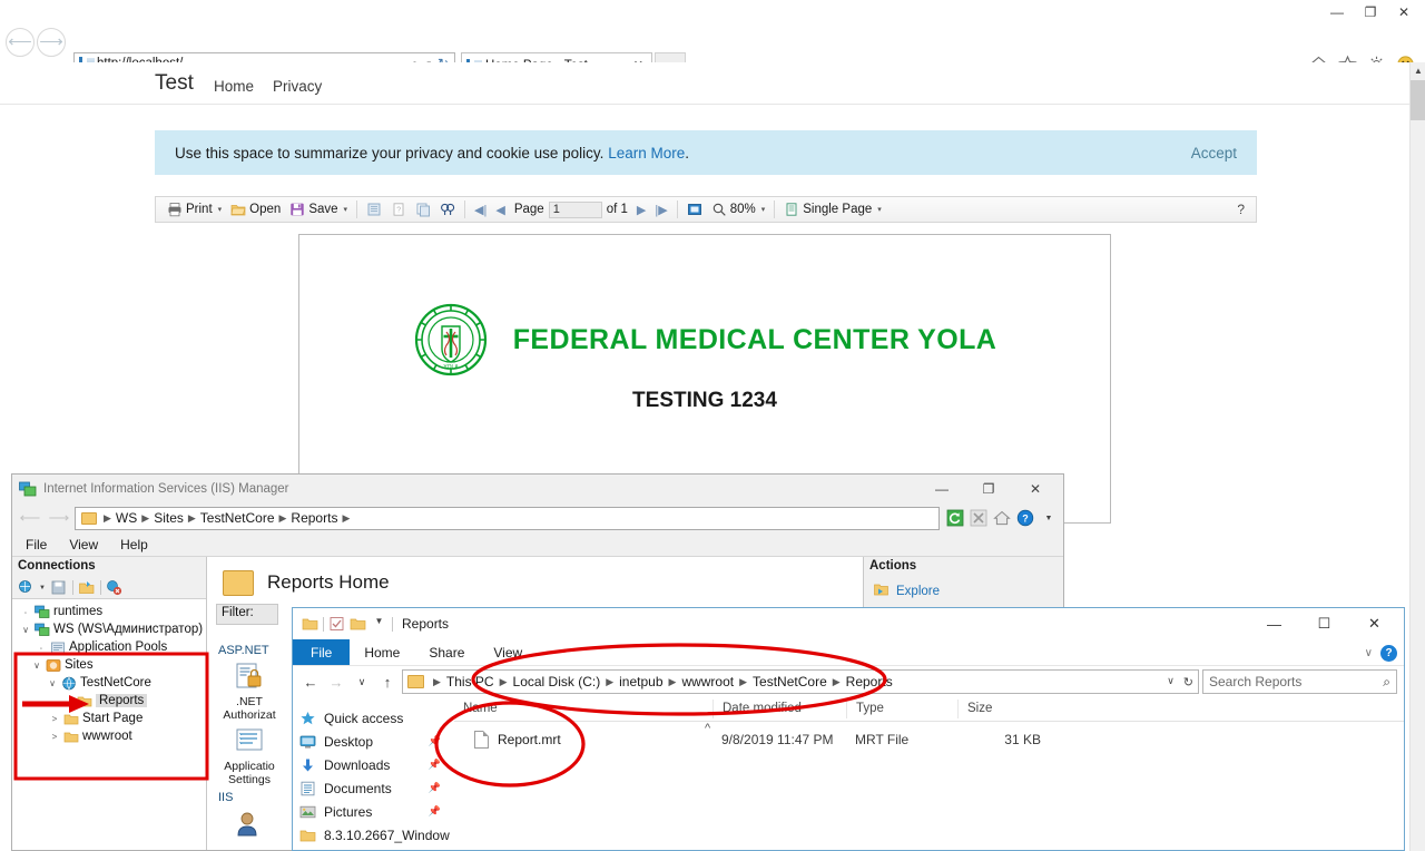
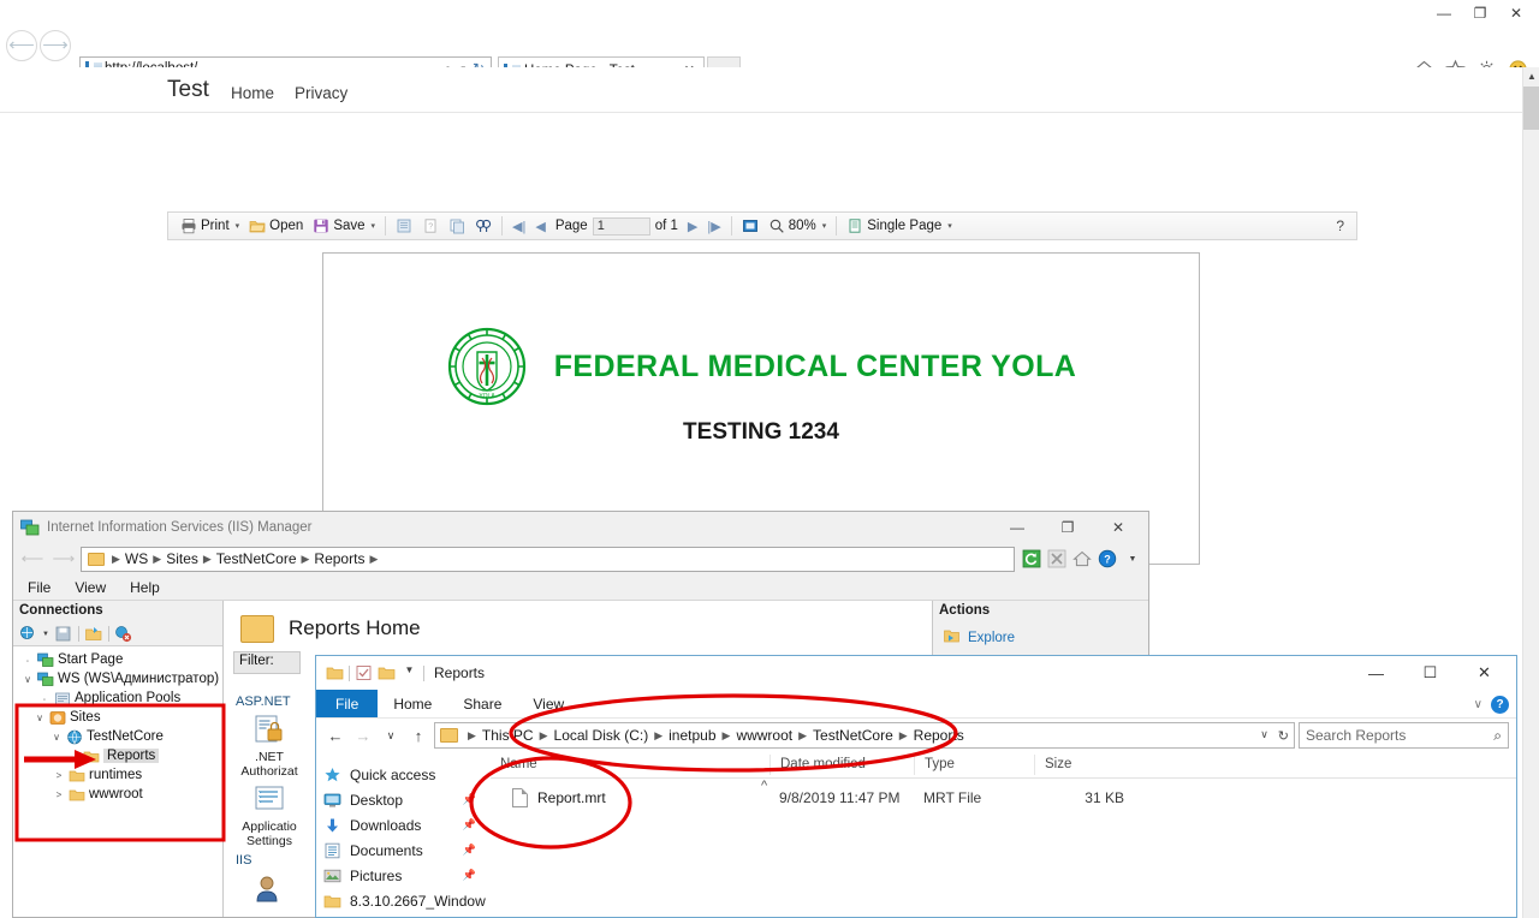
  —
  ❐
  ✕
  ⟵
  ⟶
  Test
  Home
  Privacy
- Use this space to summarize your privacy and cookie use policy. Learn More.
- Accept
  Print
  Open
  Save
  ◀|
  ◀
  Page
  1
  of 1
  ▶
  |▶
  80%
  Single Page
  ?
  FEDERAL MEDICAL CENTER YOLA
  TESTING 1234
  ▲
  Internet Information Services (IIS) Manager
  —
  ❐
  ✕
  ⟵
  ⟶
  ▶
  WS
  ▶
  Sites
  ▶
  TestNetCore
  ▶
  Reports
  ▶
  ?
  File
  View
  Help
  Connections
  ‧
- runtimes
+ Start Page
  ∨
  WS (WS\Администратор)
  ‧
  Application Pools
  ∨
  Sites
  ∨
  TestNetCore
  ‧
  Reports
  >
- Start Page
+ runtimes
  >
  wwwroot
  Reports Home
  Filter:
  ASP.NET
  .NET
  Authorizat
  Applicatio
  Settings
  IIS
  Actions
  Explore
  ▼
  Reports
  —
  ☐
  ✕
  File
  Home
  Share
  View
  ∨
  ?
  ←
  →
  ∨
  ↑
  ▶
  This PC
  ▶
  Local Disk (C:)
  ▶
  inetpub
  ▶
  wwwroot
  ▶
  TestNetCore
  ▶
  Repors
  ∨
  ↻
  Search Reports
  ⌕
  Quick access
  Desktop
  📌
  Downloads
  📌
  Documents
  📌
  Pictures
  📌
  8.3.10.2667_Window
  Type
  Size
  Report.mrt
  9/8/2019 11:47 PM
  MRT File
  31 KB
  ^
